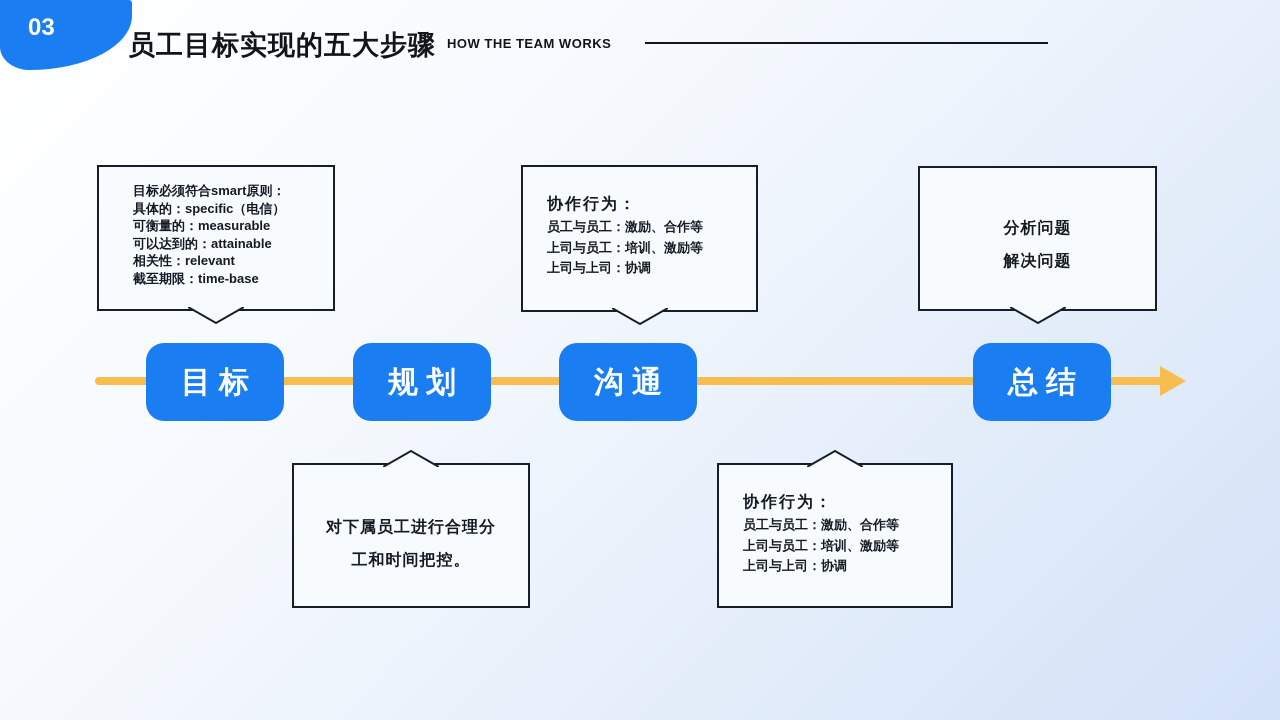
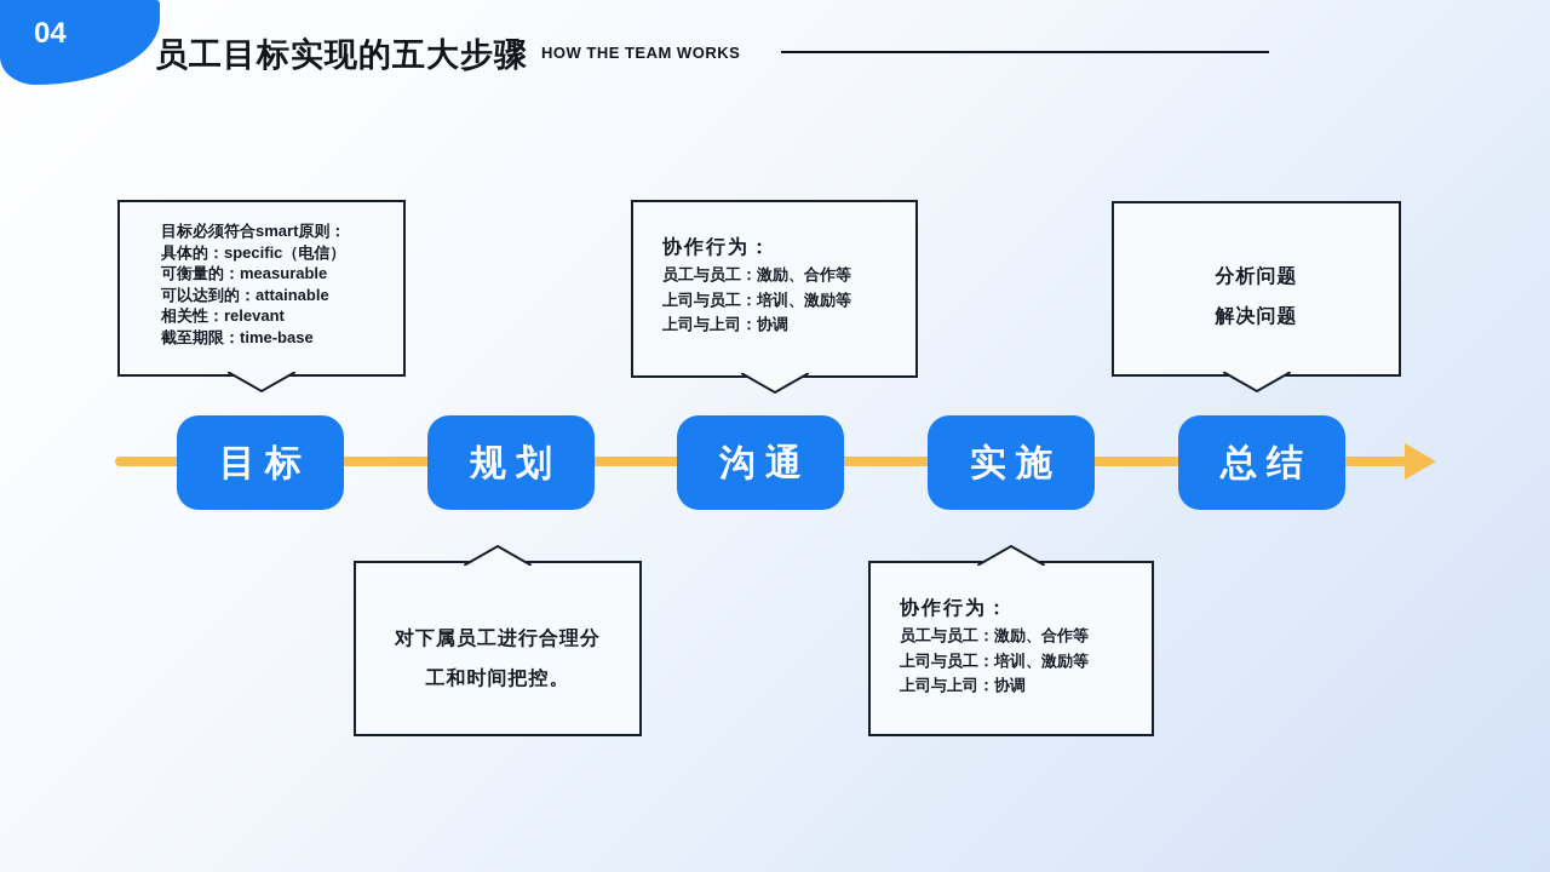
- 03
+ 04
  员工目标实现的五大步骤
  HOW THE TEAM WORKS
  目标
  规划
  沟通
+ 实施
  总结
  目标必须符合smart原则：
  具体的：specific（电信）
  可衡量的：measurable
  可以达到的：attainable
  相关性：relevant
  截至期限：time-base
  协作行为：
  员工与员工：激励、合作等
  上司与员工：培训、激励等
  上司与上司：协调
  分析问题
  解决问题
  对下属员工进行合理分
  工和时间把控。
  协作行为：
  员工与员工：激励、合作等
  上司与员工：培训、激励等
  上司与上司：协调
